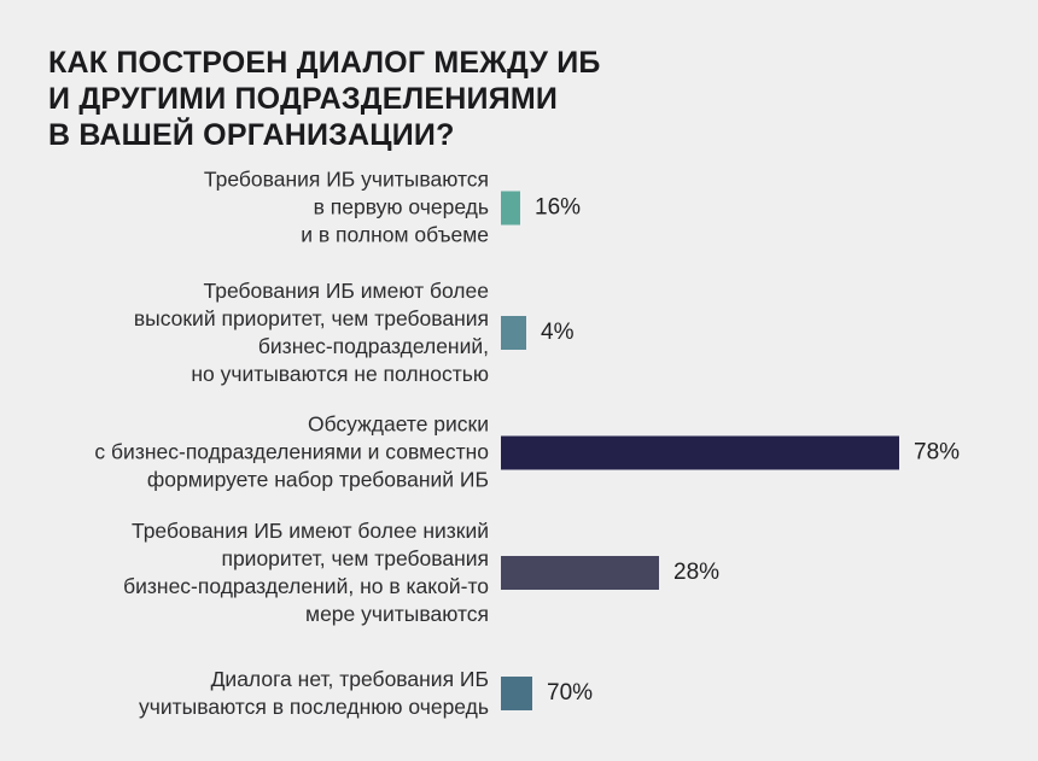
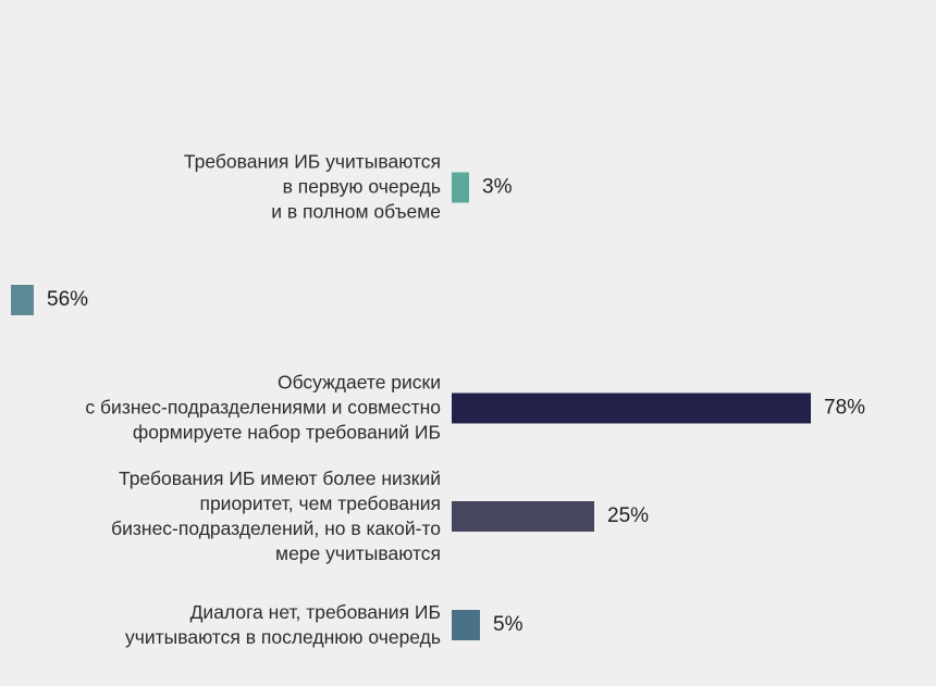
- КАК ПОСТРОЕН ДИАЛОГ МЕЖДУ ИБ
- И ДРУГИМИ ПОДРАЗДЕЛЕНИЯМИ
- В ВАШЕЙ ОРГАНИЗАЦИИ?
  Требования ИБ учитываются
  в первую очередь
  и в полном объеме
- 16%
+ 3%
- Требования ИБ имеют более
- высокий приоритет, чем требования
- бизнес-подразделений,
- но учитываются не полностью
- 4%
+ 56%
  Обсуждаете риски
  с бизнес-подразделениями и совместно
  формируете набор требований ИБ
  78%
  Требования ИБ имеют более низкий
  приоритет, чем требования
  бизнес-подразделений, но в какой-то
  мере учитываются
- 28%
+ 25%
  Диалога нет, требования ИБ
  учитываются в последнюю очередь
- 70%
+ 5%
